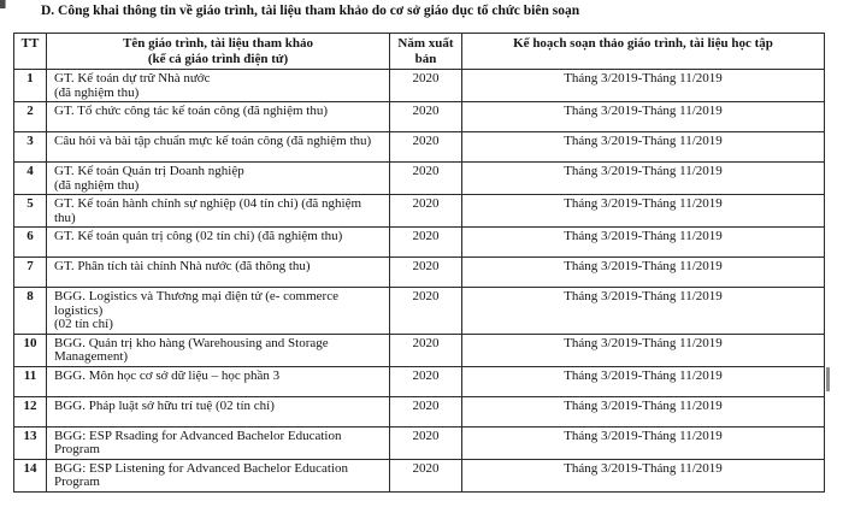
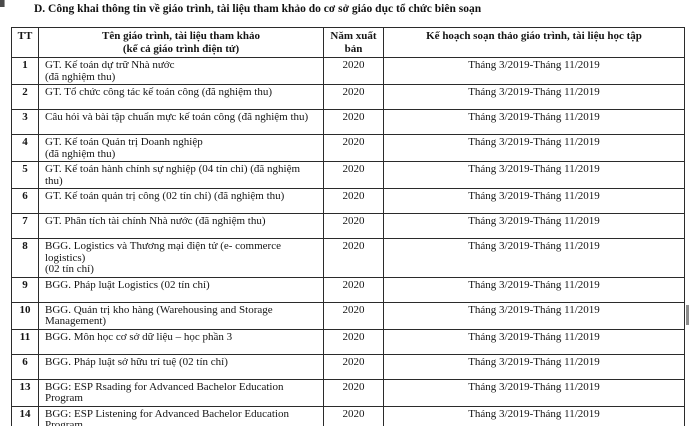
  D. Công khai thông tin về giáo trình, tài liệu tham khảo do cơ sở giáo dục tổ chức biên soạn
  TT	Tên giáo trình, tài liệu tham khảo (kể cả giáo trình điện tử)	Năm xuất bản	Kế hoạch soạn thảo giáo trình, tài liệu học tập
  1	GT. Kế toán dự trữ Nhà nước (đã nghiệm thu)	2020	Tháng 3/2019-Tháng 11/2019
  2	GT. Tổ chức công tác kế toán công (đã nghiệm thu)	2020	Tháng 3/2019-Tháng 11/2019
  3	Câu hỏi và bài tập chuẩn mực kế toán công (đã nghiệm thu)	2020	Tháng 3/2019-Tháng 11/2019
  4	GT. Kế toán Quản trị Doanh nghiệp (đã nghiệm thu)	2020	Tháng 3/2019-Tháng 11/2019
  5	GT. Kế toán hành chính sự nghiệp (04 tín chỉ) (đã nghiệm thu)	2020	Tháng 3/2019-Tháng 11/2019
  6	GT. Kế toán quản trị công (02 tín chỉ) (đã nghiệm thu)	2020	Tháng 3/2019-Tháng 11/2019
- 7	GT. Phân tích tài chính Nhà nước (đã thông thu)	2020	Tháng 3/2019-Tháng 11/2019
+ 7	GT. Phân tích tài chính Nhà nước (đã nghiệm thu)	2020	Tháng 3/2019-Tháng 11/2019
  8	BGG. Logistics và Thương mại điện tử (e- commerce logistics) (02 tín chỉ)	2020	Tháng 3/2019-Tháng 11/2019
+ 9	BGG. Pháp luật Logistics (02 tín chỉ)	2020	Tháng 3/2019-Tháng 11/2019
  10	BGG. Quản trị kho hàng (Warehousing and Storage Management)	2020	Tháng 3/2019-Tháng 11/2019
  11	BGG. Môn học cơ sở dữ liệu – học phần 3	2020	Tháng 3/2019-Tháng 11/2019
- 12	BGG. Pháp luật sở hữu trí tuệ (02 tín chỉ)	2020	Tháng 3/2019-Tháng 11/2019
+ 6	BGG. Pháp luật sở hữu trí tuệ (02 tín chỉ)	2020	Tháng 3/2019-Tháng 11/2019
  13	BGG: ESP Rsading for Advanced Bachelor Education Program	2020	Tháng 3/2019-Tháng 11/2019
  14	BGG: ESP Listening for Advanced Bachelor Education Program	2020	Tháng 3/2019-Tháng 11/2019
